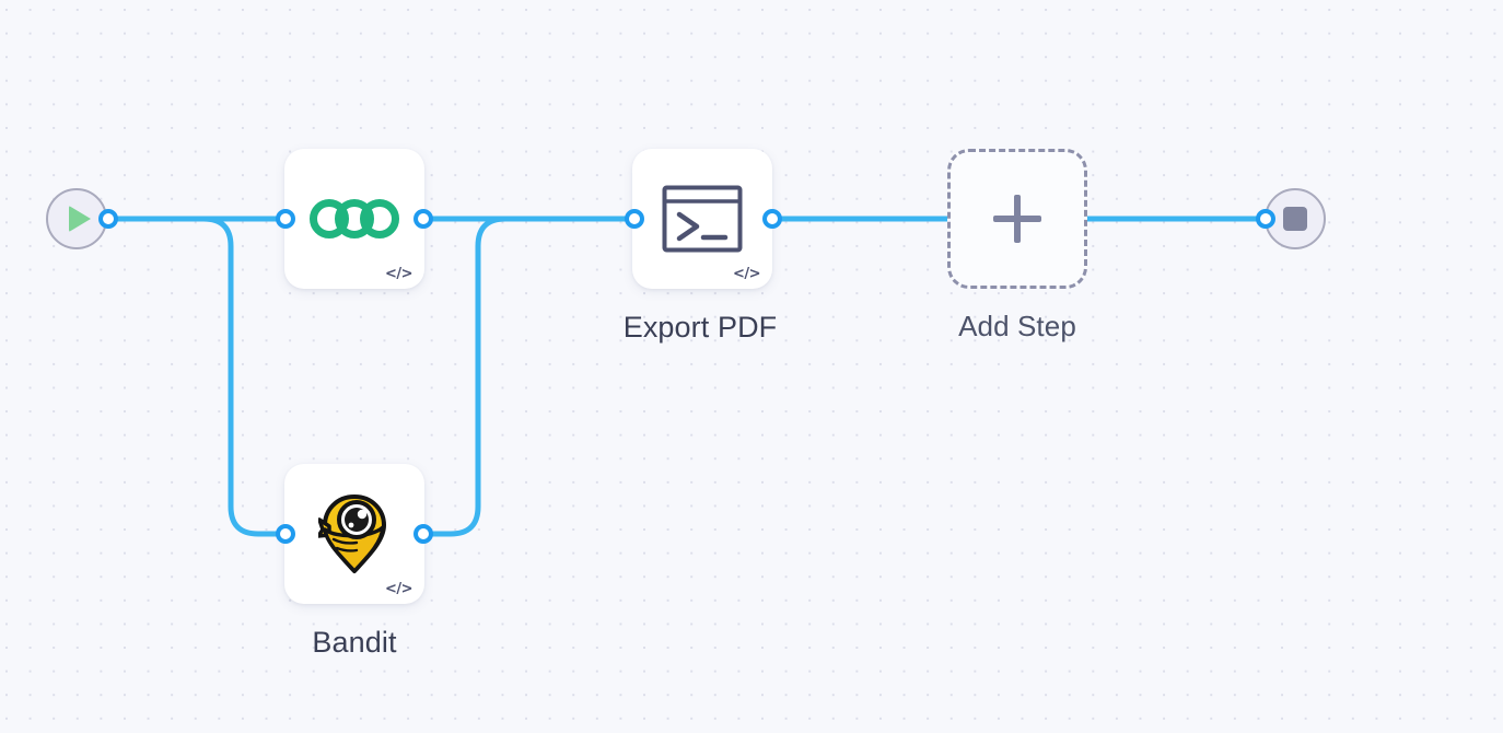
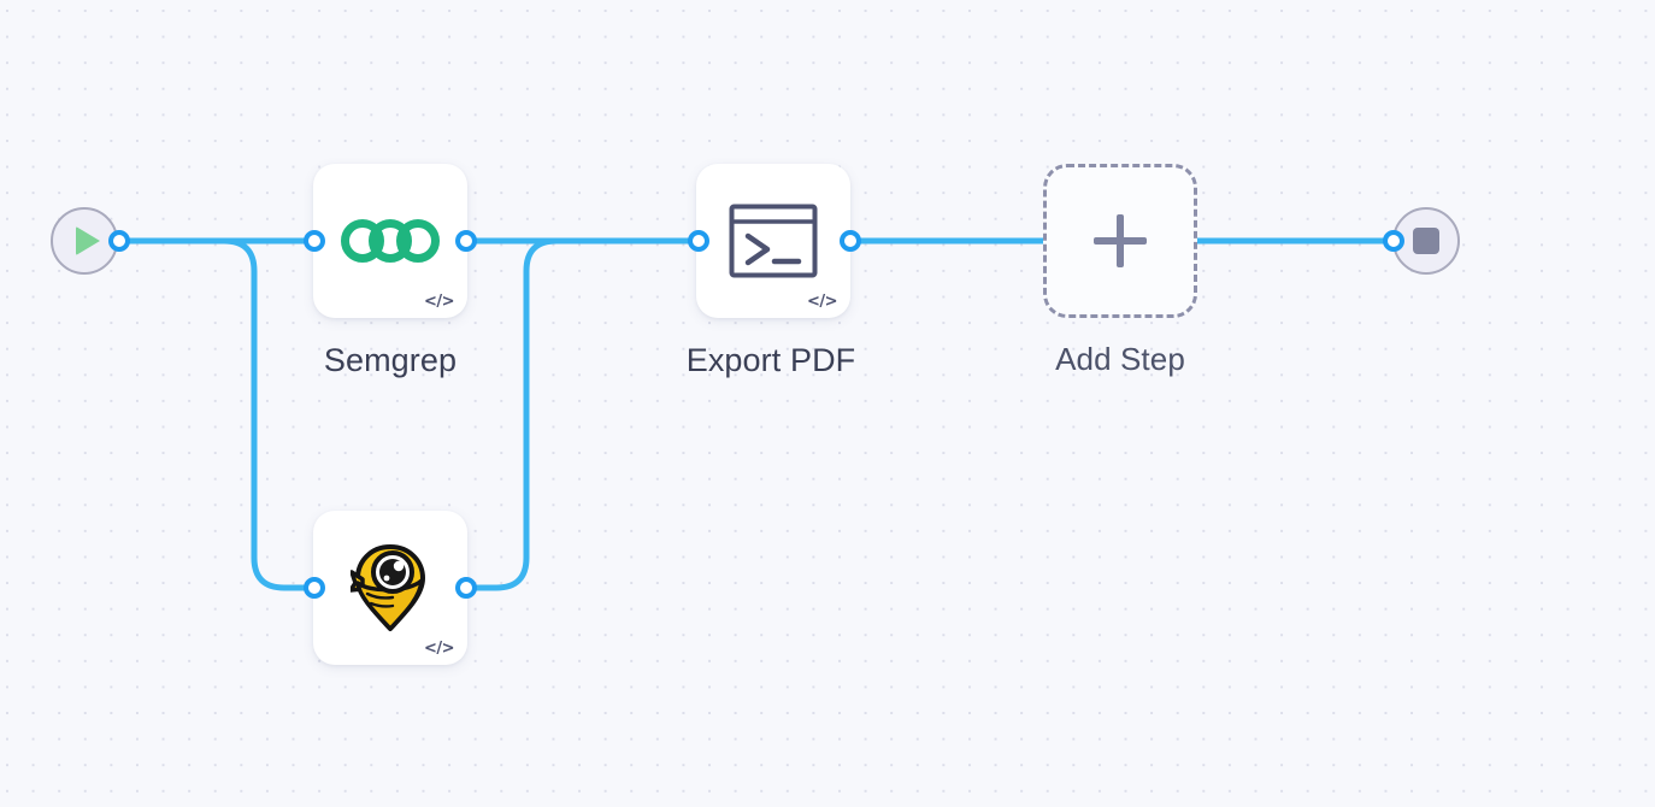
  </>
+ Semgrep
  </>
- Bandit
  </>
  Export PDF
  Add Step
